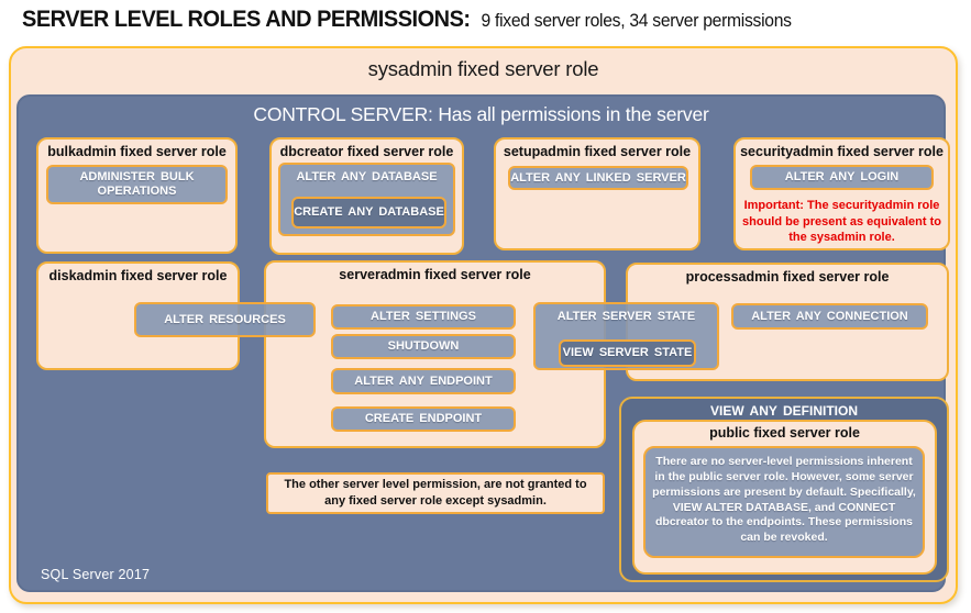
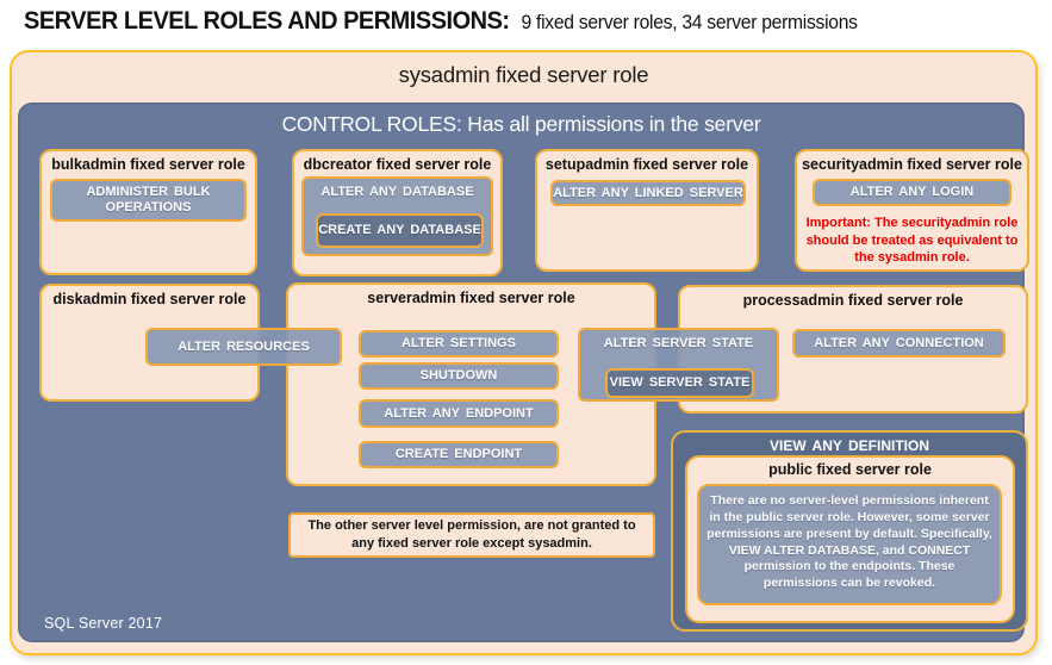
  SERVER LEVEL ROLES AND PERMISSIONS: 9 fixed server roles, 34 server permissions
  sysadmin fixed server role
- CONTROL SERVER: Has all permissions in the server
+ CONTROL ROLES: Has all permissions in the server
  bulkadmin fixed server role
  ADMINISTER BULK OPERATIONS
  dbcreator fixed server role
  ALTER ANY DATABASE
  CREATE ANY DATABASE
  setupadmin fixed server role
  ALTER ANY LINKED SERVER
  securityadmin fixed server role
  ALTER ANY LOGIN
- Important: The securityadmin role should be present as equivalent to the sysadmin role.
+ Important: The securityadmin role should be treated as equivalent to the sysadmin role.
  diskadmin fixed server role
  ALTER RESOURCES
  serveradmin fixed server role
  ALTER SETTINGS
  SHUTDOWN
  ALTER ANY ENDPOINT
  CREATE ENDPOINT
  ALTER SERVER STATE
  VIEW SERVER STATE
  processadmin fixed server role
  ALTER ANY CONNECTION
  The other server level permission, are not granted to any fixed server role except sysadmin.
  VIEW ANY DEFINITION
  public fixed server role
- There are no server-level permissions inherent in the public server role. However, some server permissions are present by default. Specifically, VIEW ALTER DATABASE, and CONNECT dbcreator to the endpoints. These permissions can be revoked.
+ There are no server-level permissions inherent in the public server role. However, some server permissions are present by default. Specifically, VIEW ALTER DATABASE, and CONNECT permission to the endpoints. These permissions can be revoked.
  SQL Server 2017
